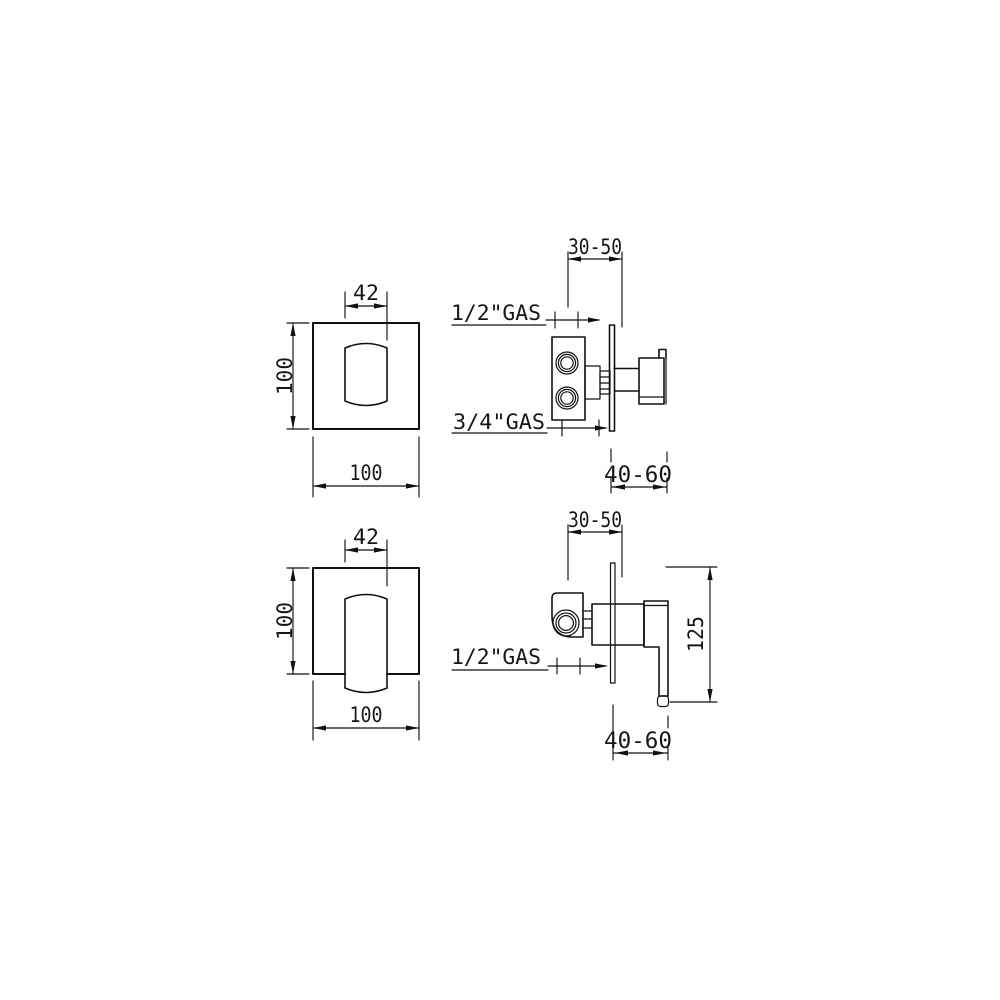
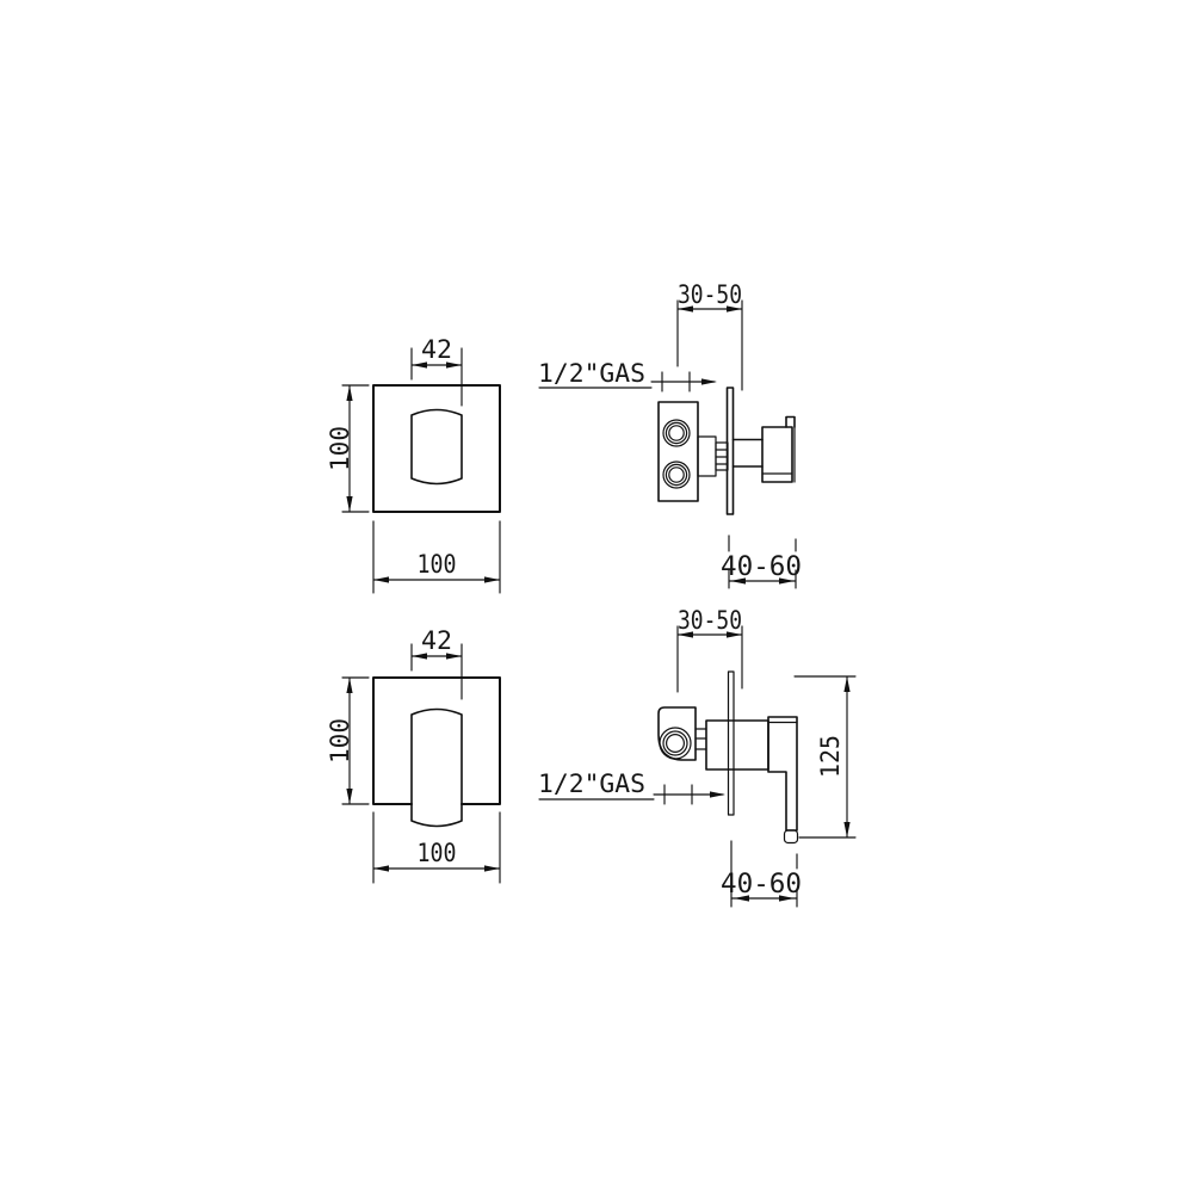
  42
  100
  30-50
  1/2"GAS
- 3/4"GAS
  40-60
  42
  100
  30-50
  1/2"GAS
  40-60
